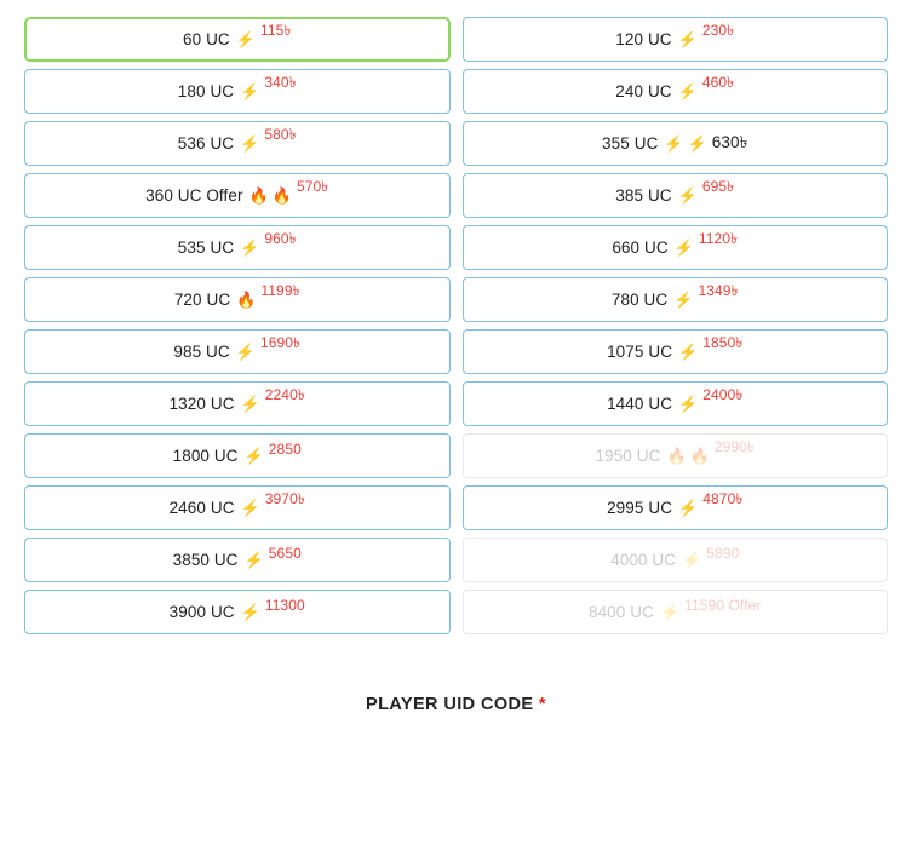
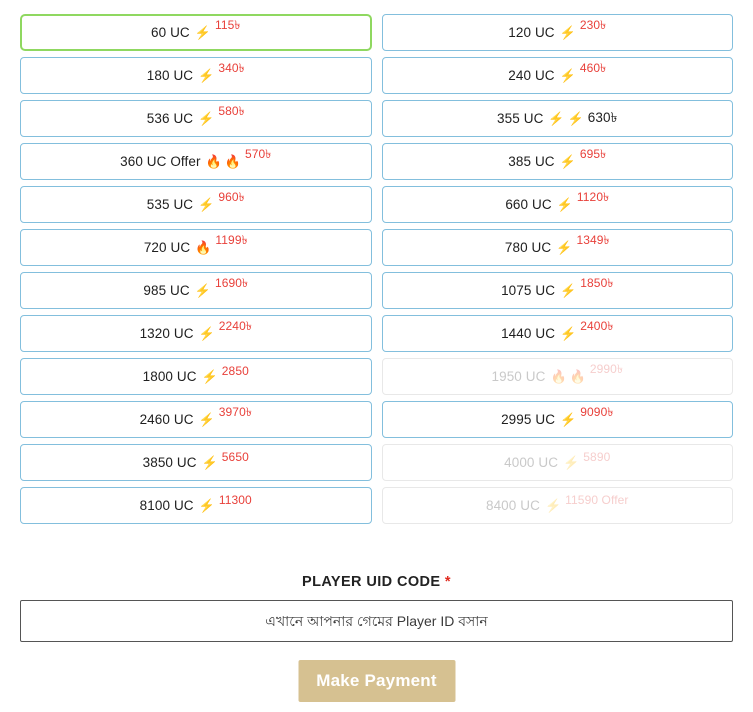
  60 UC
  ⚡
  115৳
  120 UC
  ⚡
  230৳
  180 UC
  ⚡
  340৳
  240 UC
  ⚡
  460৳
  536 UC
  ⚡
  580৳
  355 UC
  ⚡
  ⚡
  630৳
  360 UC Offer
  🔥
  🔥
  570৳
  385 UC
  ⚡
  695৳
  535 UC
  ⚡
  960৳
  660 UC
  ⚡
  1120৳
  720 UC
  🔥
  1199৳
  780 UC
  ⚡
  1349৳
  985 UC
  ⚡
  1690৳
  1075 UC
  ⚡
  1850৳
  1320 UC
  ⚡
  2240৳
  1440 UC
  ⚡
  2400৳
  1800 UC
  ⚡
  2850
  1950 UC
  🔥
  🔥
  2990৳
  2460 UC
  ⚡
  3970৳
  2995 UC
  ⚡
- 4870৳
+ 9090৳
  3850 UC
  ⚡
  5650
  4000 UC
  ⚡
  5890
- 3900 UC
+ 8100 UC
  ⚡
  11300
  8400 UC
  ⚡
  11590 Offer
  PLAYER UID CODE *
+ এখানে আপনার গেমের Player ID বসান
+ Make Payment
